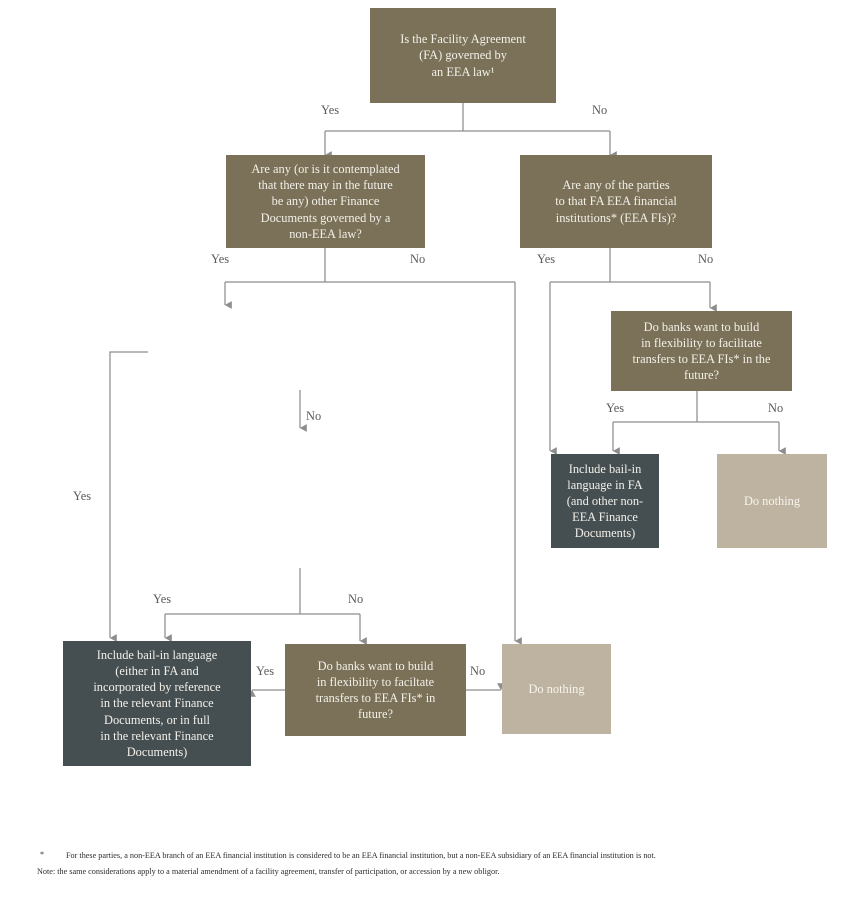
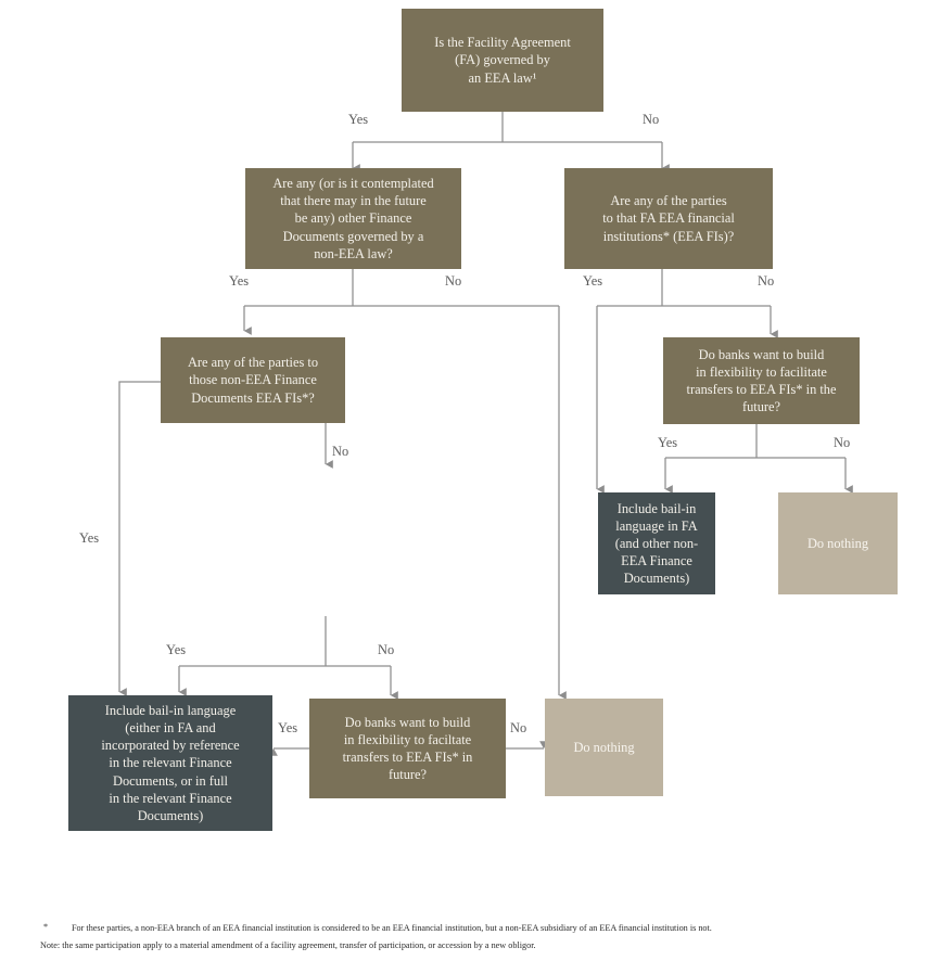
  Is the Facility Agreement
  (FA) governed by
  an EEA law¹
  Are any (or is it contemplated
  that there may in the future
  be any) other Finance
  Documents governed by a
  non-EEA law?
  Are any of the parties
  to that FA EEA financial
  institutions* (EEA FIs)?
+ Are any of the parties to
+ those non-EEA Finance
+ Documents EEA FIs*?
  Do banks want to build
  in flexibility to facilitate
  transfers to EEA FIs* in the
  future?
  Include bail-in
  language in FA
  (and other non-
  EEA Finance
  Documents)
  Do nothing
  Include bail-in language
  (either in FA and
  incorporated by reference
  in the relevant Finance
  Documents, or in full
  in the relevant Finance
  Documents)
  Do banks want to build
  in flexibility to faciltate
  transfers to EEA FIs* in
  future?
  Do nothing
  Yes
  No
  Yes
  No
  Yes
  No
  Yes
  No
  Yes
  No
  Yes
  No
  Yes
  No
  *
  For these parties, a non-EEA branch of an EEA financial institution is considered to be an EEA financial institution, but a non-EEA subsidiary of an EEA financial institution is not.
- Note: the same considerations apply to a material amendment of a facility agreement, transfer of participation, or accession by a new obligor.
+ Note: the same participation apply to a material amendment of a facility agreement, transfer of participation, or accession by a new obligor.
